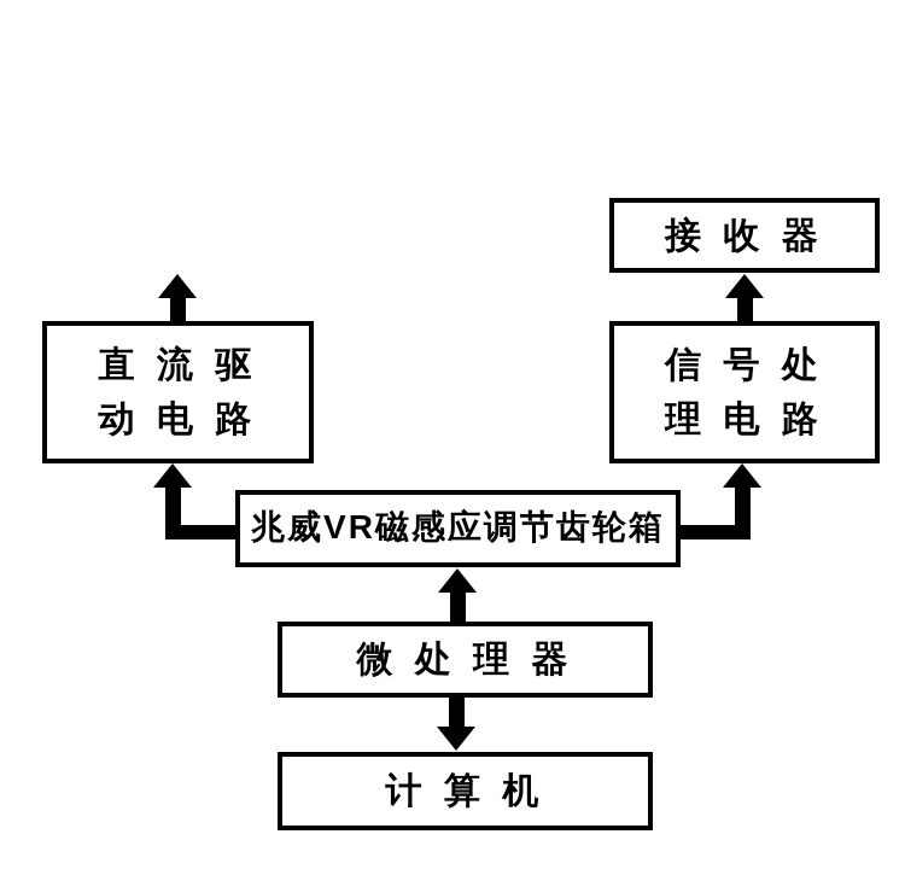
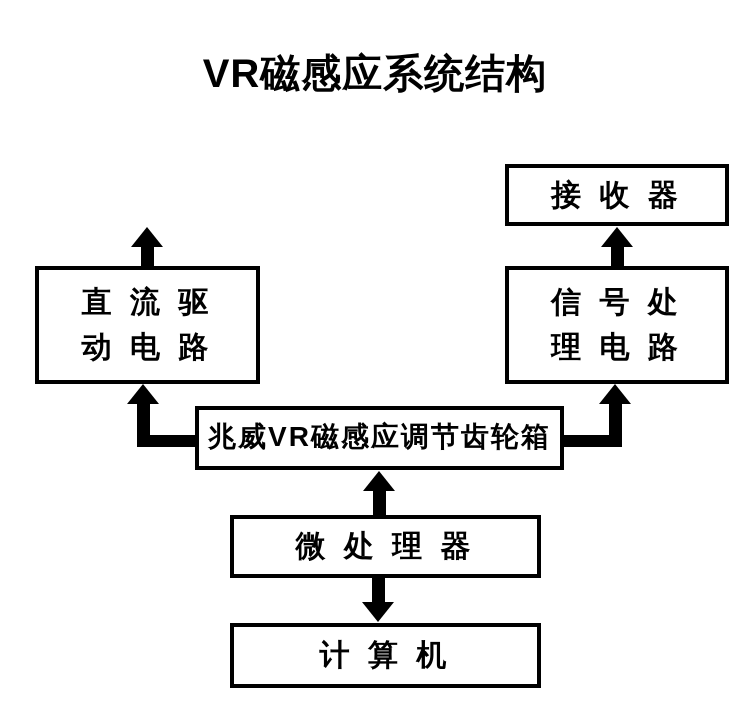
+ VR磁感应系统结构
  接 收 器
  直 流 驱
  动 电 路
  信 号 处
  理 电 路
  兆威VR磁感应调节齿轮箱
  微 处 理 器
  计 算 机
